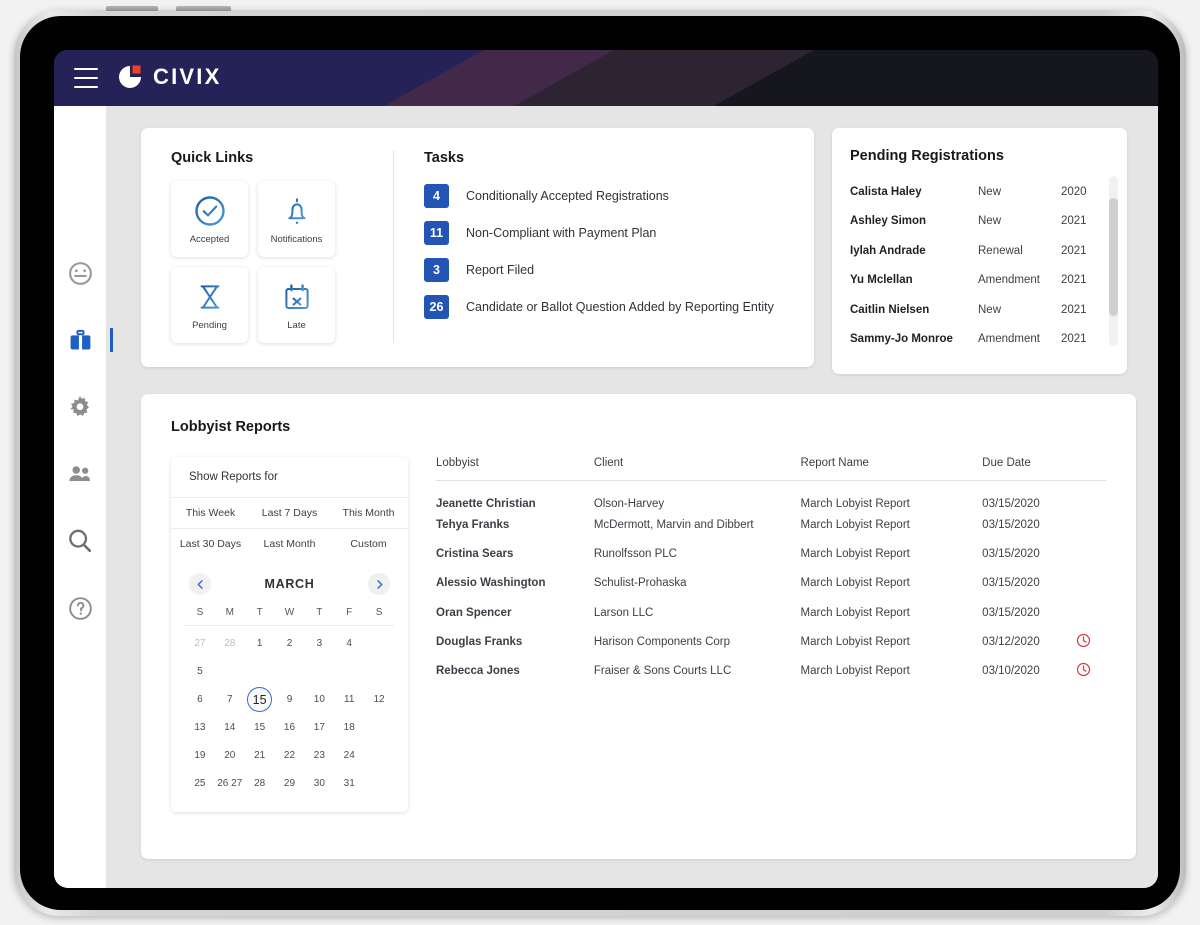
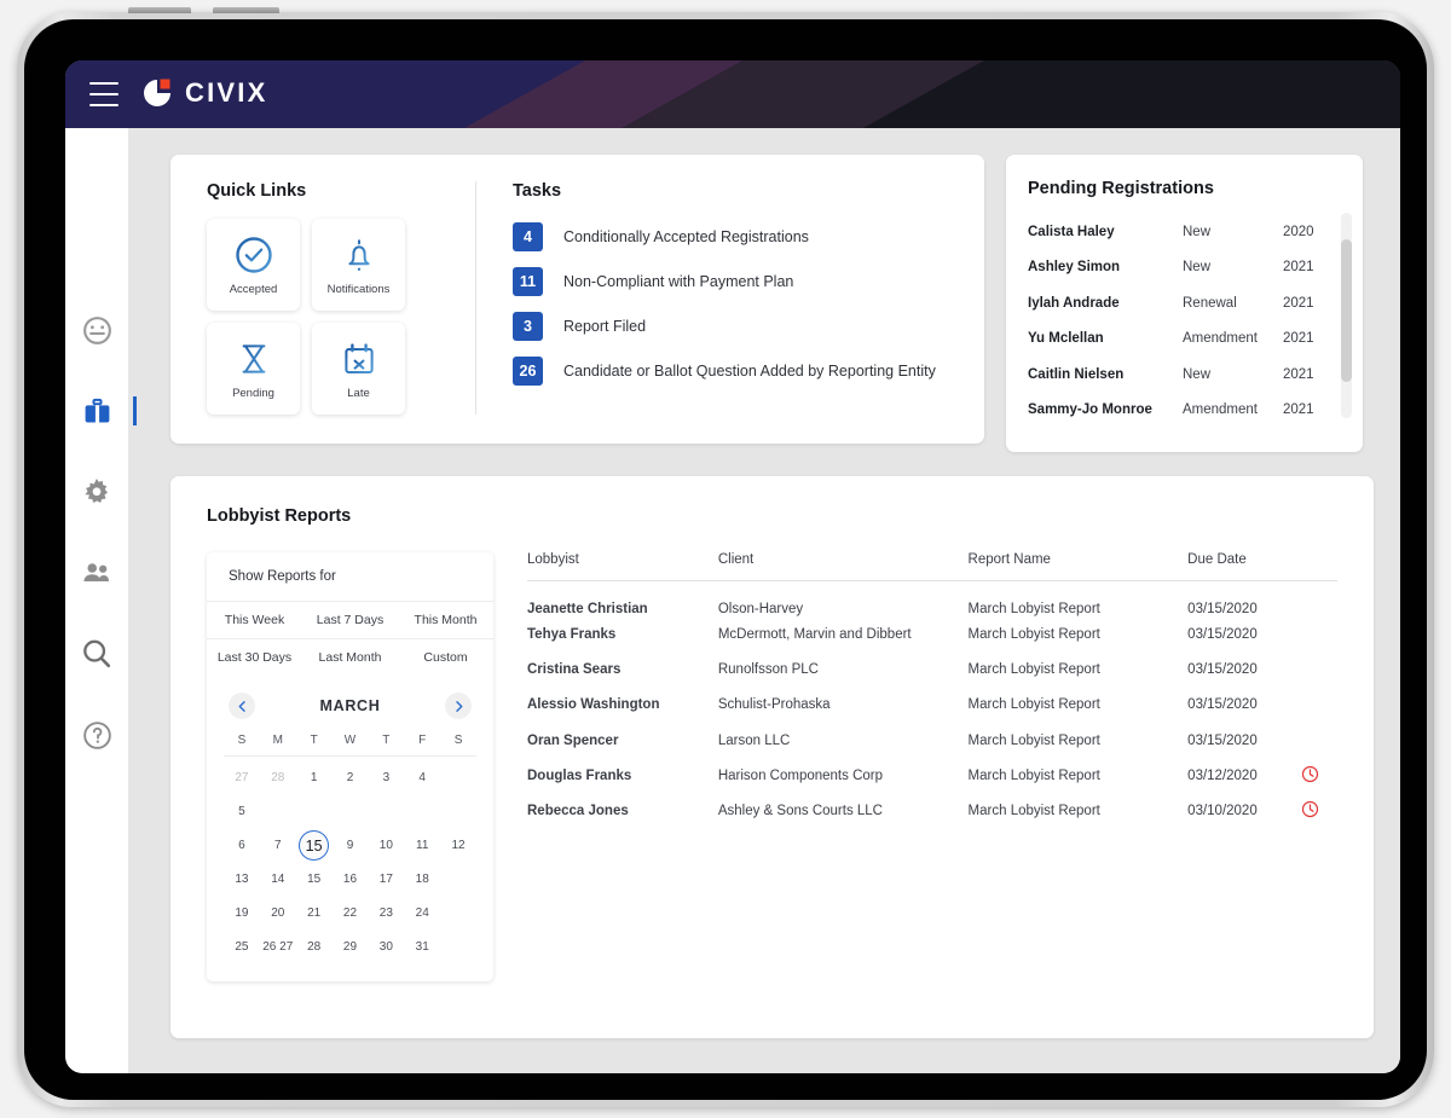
  CIVIX
  Quick Links
  Accepted
  Notifications
  Pending
  Late
  Tasks
  4
  Conditionally Accepted Registrations
  11
  Non-Compliant with Payment Plan
  3
  Report Filed
  26
  Candidate or Ballot Question Added by Reporting Entity
  Pending Registrations
  Calista Haley
  New
  2020
  Ashley Simon
  New
  2021
  Iylah Andrade
  Renewal
  2021
  Yu Mclellan
  Amendment
  2021
  Caitlin Nielsen
  New
  2021
  Sammy-Jo Monroe
  Amendment
  2021
  Lobbyist Reports
  Show Reports for
  This Week
  Last 7 Days
  This Month
  Last 30 Days
  Last Month
  Custom
  MARCH
  S
  M
  T
  W
  T
  F
  S
  27
  28
  1
  2
  3
  4
  5
  6
  7
  15
  9
  10
  11
  12
  13
  14
  15
  16
  17
  18
  19
  20
  21
  22
  23
  24
  25
  26 27
  28
  29
  30
  31
  Lobbyist	Client	Report Name	Due Date
  Jeanette Christian	Olson-Harvey	March Lobyist Report	03/15/2020
  Tehya Franks	McDermott, Marvin and Dibbert	March Lobyist Report	03/15/2020
  Cristina Sears	Runolfsson PLC	March Lobyist Report	03/15/2020
  Alessio Washington	Schulist-Prohaska	March Lobyist Report	03/15/2020
  Oran Spencer	Larson LLC	March Lobyist Report	03/15/2020
  Douglas Franks	Harison Components Corp	March Lobyist Report	03/12/2020
- Rebecca Jones	Fraiser & Sons Courts LLC	March Lobyist Report	03/10/2020
+ Rebecca Jones	Ashley & Sons Courts LLC	March Lobyist Report	03/10/2020
